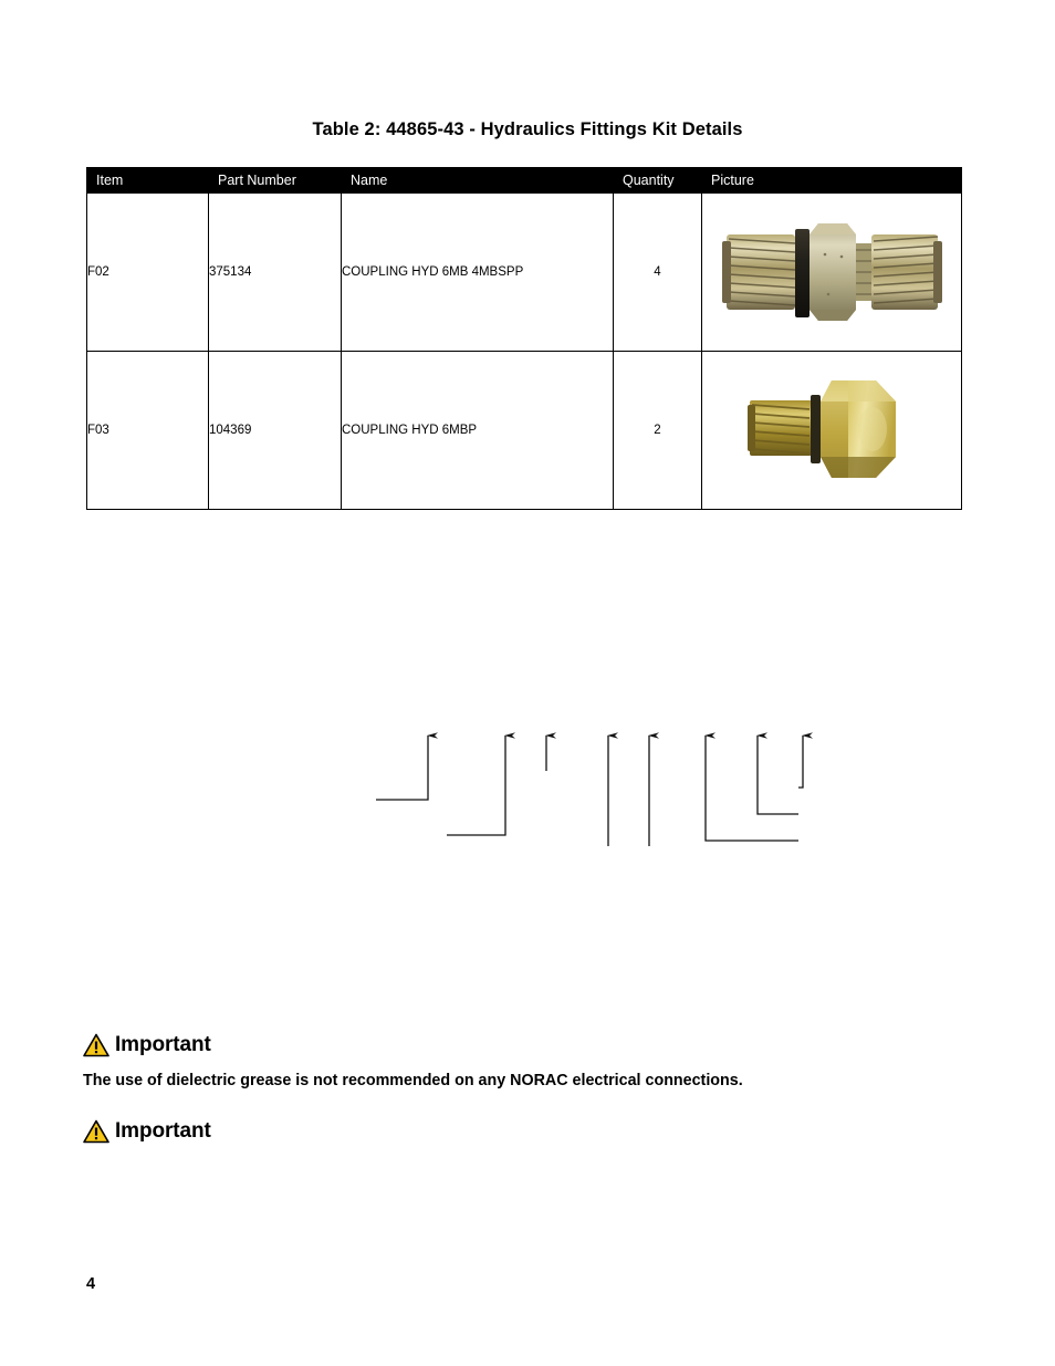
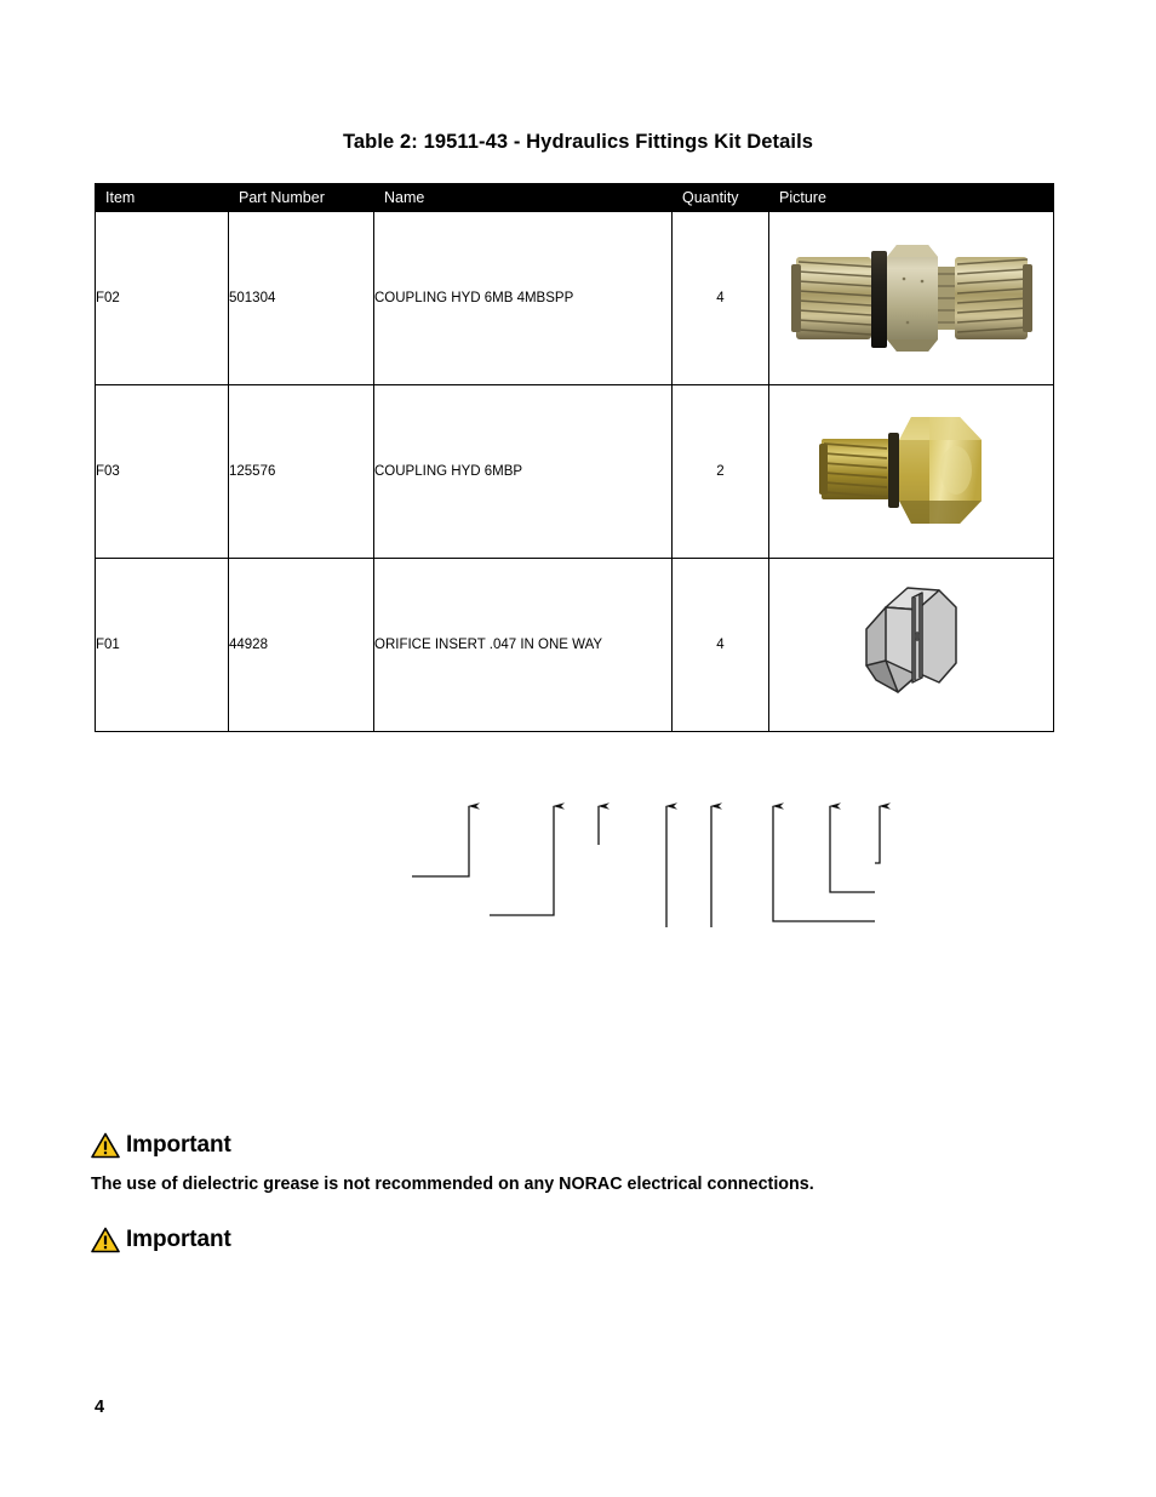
- Table 2: 44865-43 - Hydraulics Fittings Kit Details
+ Table 2: 19511-43 - Hydraulics Fittings Kit Details
  Item	Part Number	Name	Quantity	Picture
- F02	375134	COUPLING HYD 6MB 4MBSPP	4
+ F02	501304	COUPLING HYD 6MB 4MBSPP	4
- F03	104369	COUPLING HYD 6MBP	2
+ F03	125576	COUPLING HYD 6MBP	2
+ F01	44928	ORIFICE INSERT .047 IN ONE WAY	4
  Important
  The use of dielectric grease is not recommended on any NORAC electrical connections.
  Important
  4
